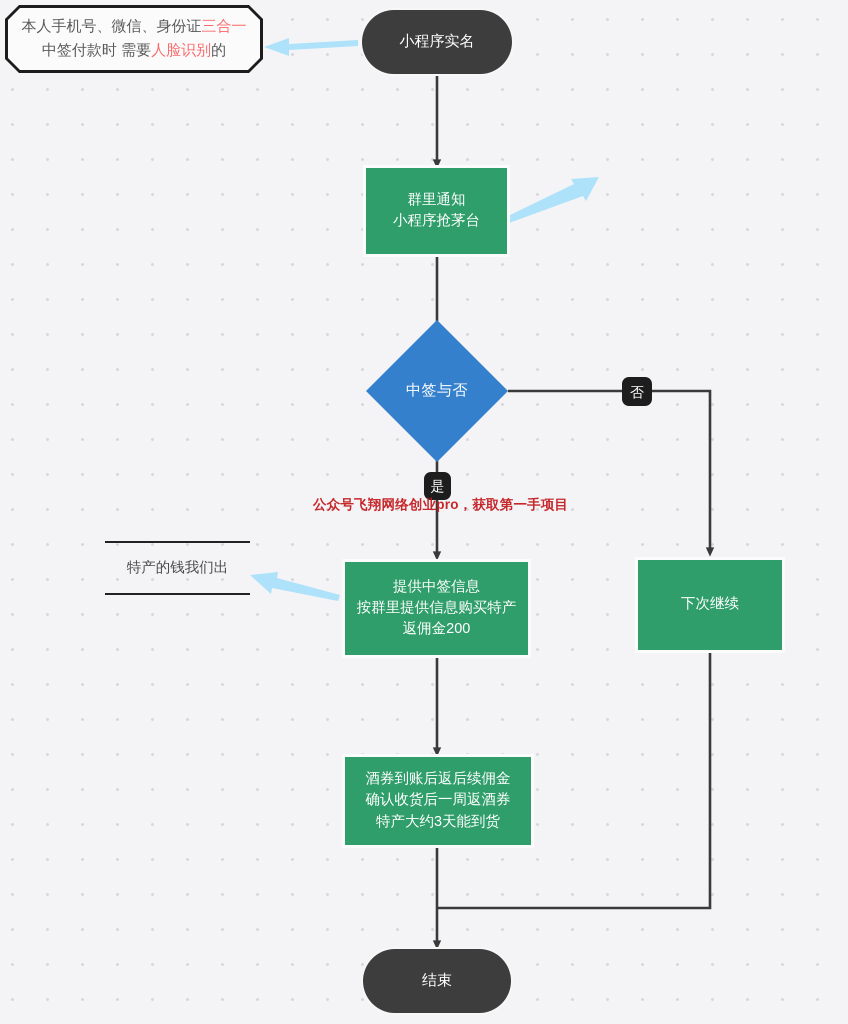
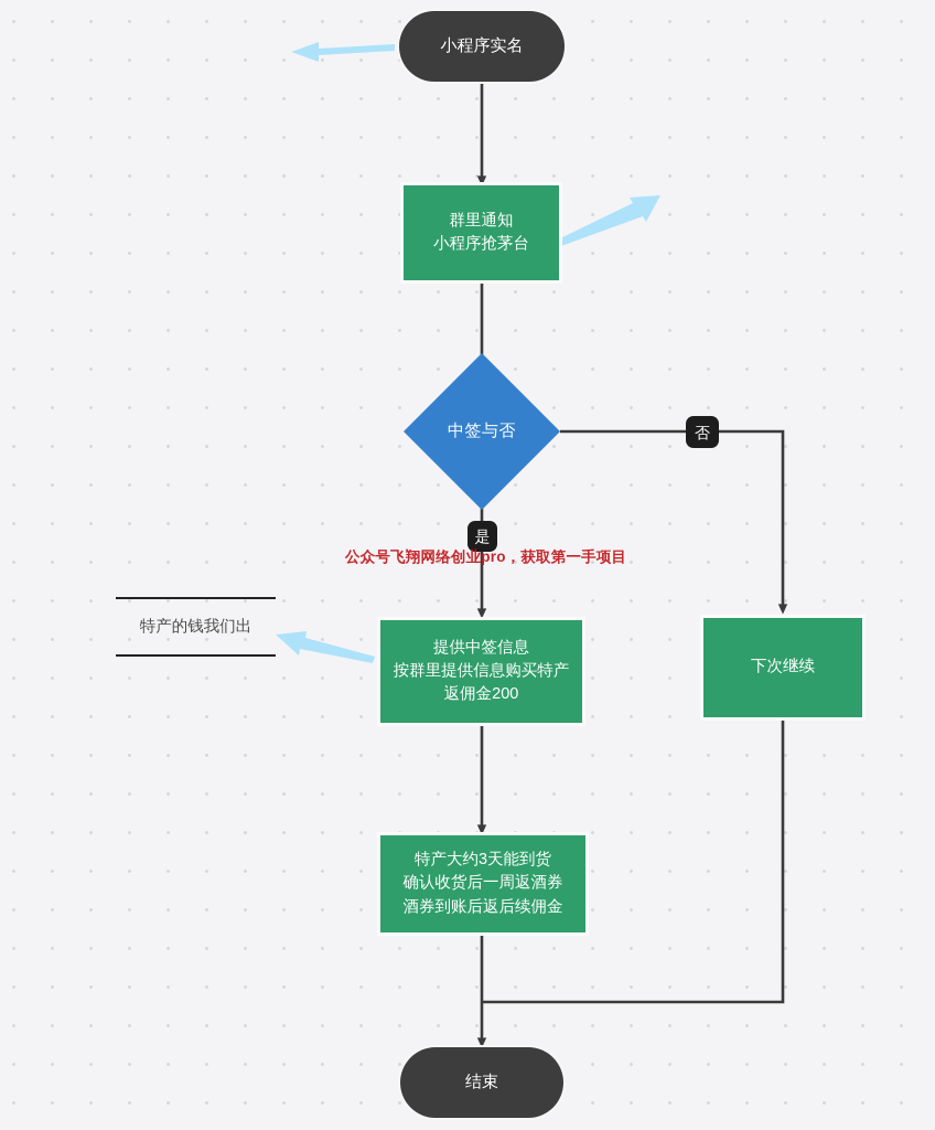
  小程序实名
  群里通知
  小程序抢茅台
  中签与否
  提供中签信息
  按群里提供信息购买特产
  返佣金200
- 酒券到账后返后续佣金
+ 特产大约3天能到货
  确认收货后一周返酒券
- 特产大约3天能到货
+ 酒券到账后返后续佣金
  下次继续
  结束
  是
  否
- 本人手机号、微信、身份证三合一
- 中签付款时 需要人脸识别的
  特产的钱我们出
  公众号飞翔网络创业pro，获取第一手项目
